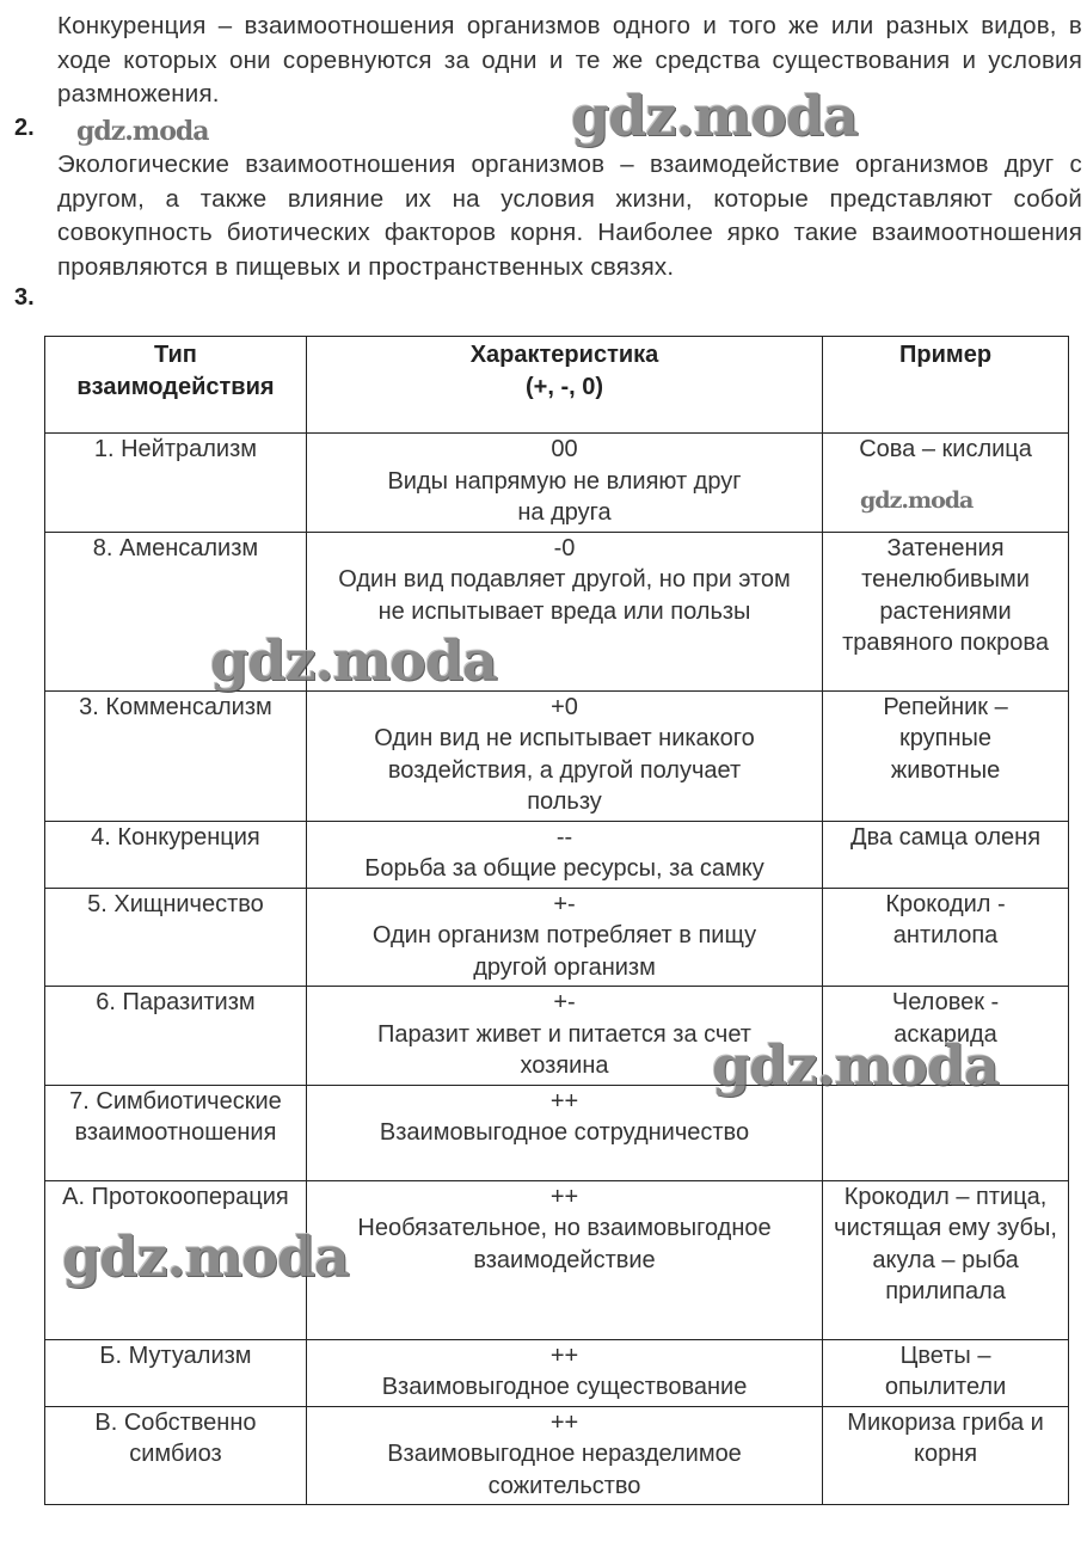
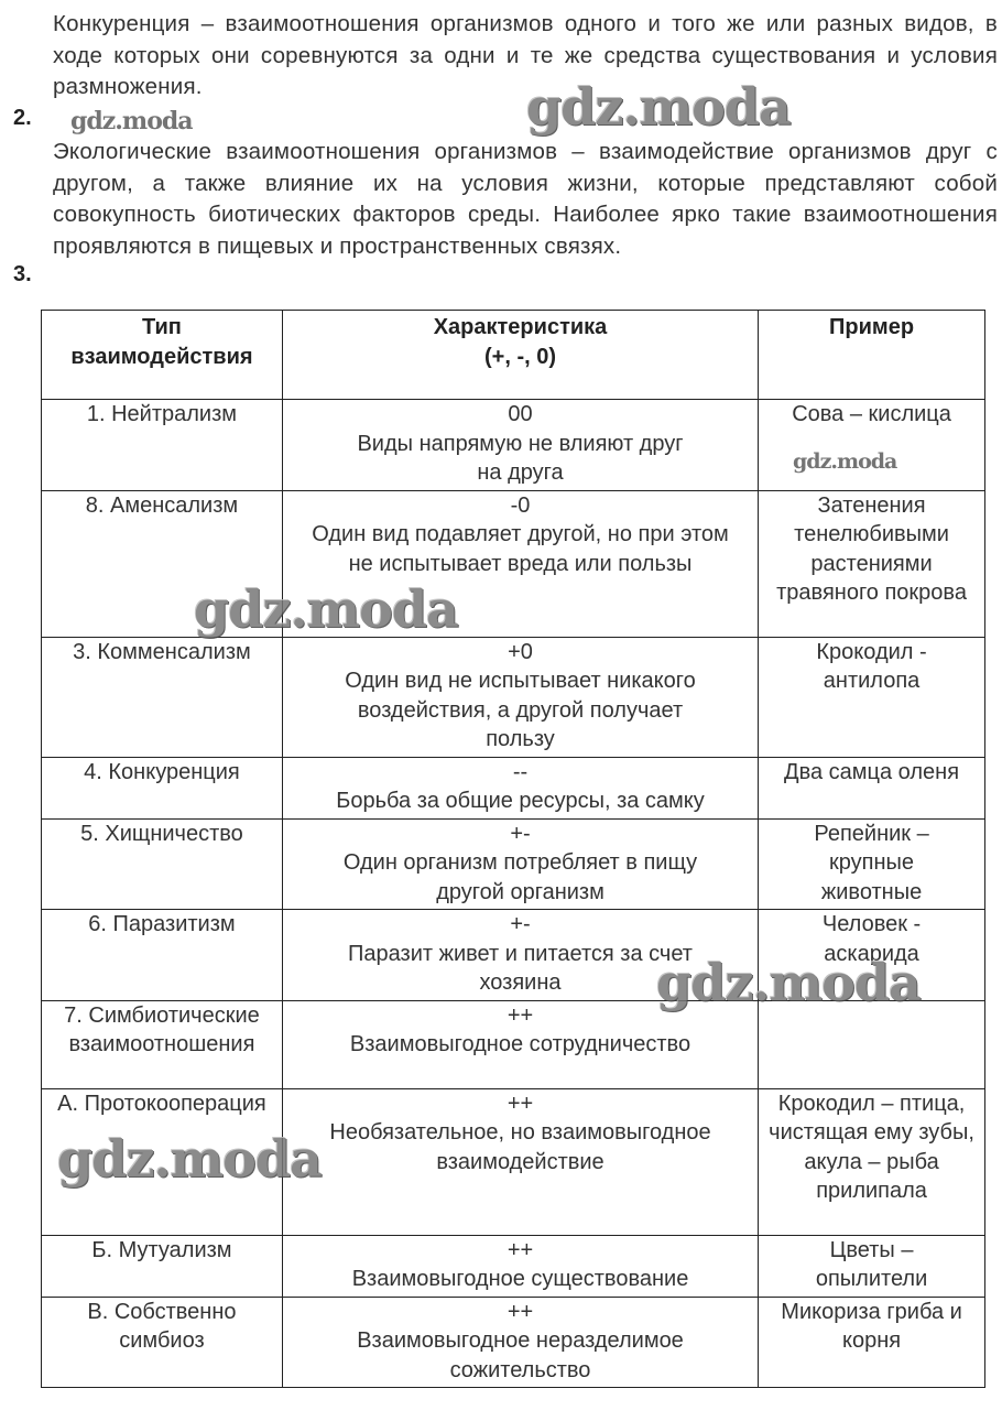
  Конкуренция – взаимоотношения организмов одного и того же или разных видов, в ходе которых они соревнуются за одни и те же средства существования и условия размножения.
  2.
- Экологические взаимоотношения организмов – взаимодействие организмов друг с другом, а также влияние их на условия жизни, которые представляют собой совокупность биотических факторов корня. Наиболее ярко такие взаимоотношения проявляются в пищевых и пространственных связях.
+ Экологические взаимоотношения организмов – взаимодействие организмов друг с другом, а также влияние их на условия жизни, которые представляют собой совокупность биотических факторов среды. Наиболее ярко такие взаимоотношения проявляются в пищевых и пространственных связях.
  3.
  Тип взаимодействия	Характеристика (+, -, 0)	Пример
  1. Нейтрализм	00Виды напрямую не влияют друг на друга	Сова – кислица
  8. Аменсализм	-0Один вид подавляет другой, но при этом не испытывает вреда или пользы	Затенения тенелюбивыми растениями травяного покрова
- 3. Комменсализм	+0Один вид не испытывает никакого воздействия, а другой получает пользу	Репейник – крупные животные
+ 3. Комменсализм	+0Один вид не испытывает никакого воздействия, а другой получает пользу	Крокодил - антилопа
  4. Конкуренция	--Борьба за общие ресурсы, за самку	Два самца оленя
- 5. Хищничество	+-Один организм потребляет в пищу другой организм	Крокодил - антилопа
+ 5. Хищничество	+-Один организм потребляет в пищу другой организм	Репейник – крупные животные
  6. Паразитизм	+-Паразит живет и питается за счет хозяина	Человек - аскарида
  7. Симбиотические взаимоотношения	++Взаимовыгодное сотрудничество
  А. Протокооперация	++Необязательное, но взаимовыгодное взаимодействие	Крокодил – птица, чистящая ему зубы, акула – рыба прилипала
  Б. Мутуализм	++Взаимовыгодное существование	Цветы – опылители
  В. Собственно симбиоз	++Взаимовыгодное неразделимое сожительство	Микориза гриба и корня
  gdz.moda
  gdz.moda
  gdz.moda
  gdz.moda
  gdz.moda
  gdz.moda
